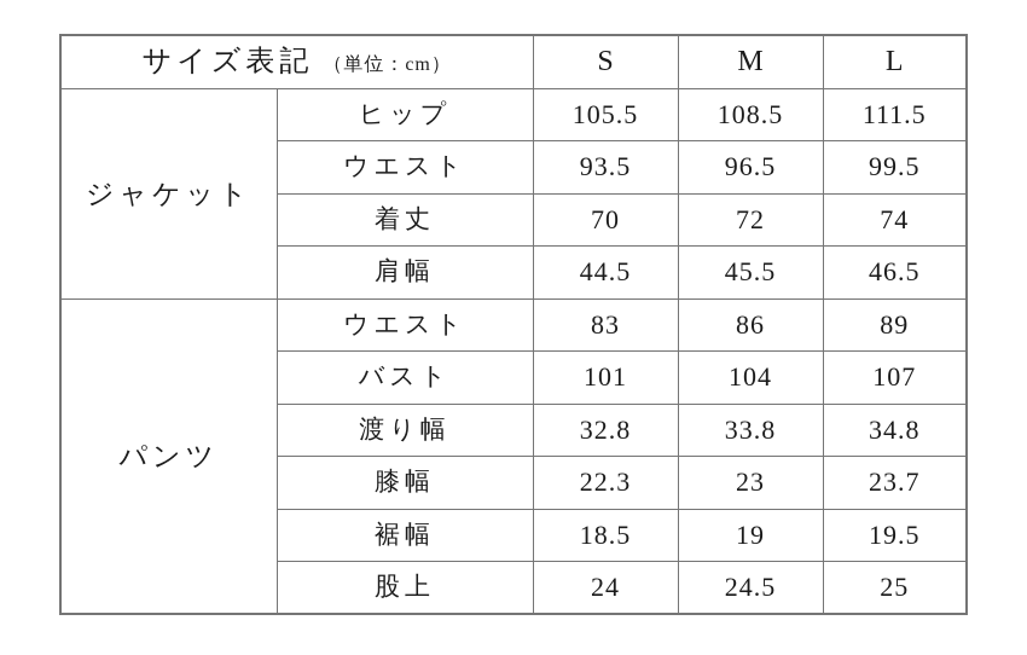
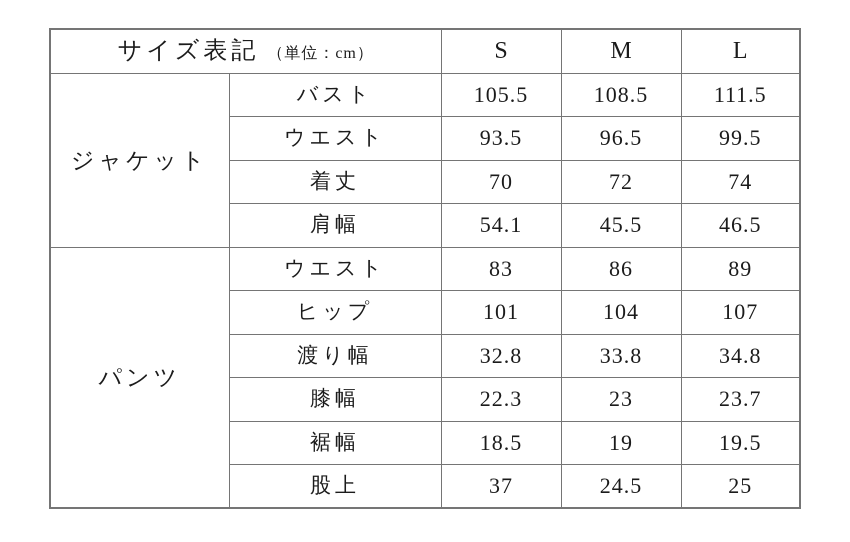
  サイズ表記 （単位：cm）	S	M	L
- ジャケット	ヒップ	105.5	108.5	111.5
+ ジャケット	バスト	105.5	108.5	111.5
  ウエスト	93.5	96.5	99.5
  着丈	70	72	74
- 肩幅	44.5	45.5	46.5
+ 肩幅	54.1	45.5	46.5
  パンツ	ウエスト	83	86	89
- バスト	101	104	107
+ ヒップ	101	104	107
  渡り幅	32.8	33.8	34.8
  膝幅	22.3	23	23.7
  裾幅	18.5	19	19.5
- 股上	24	24.5	25
+ 股上	37	24.5	25
